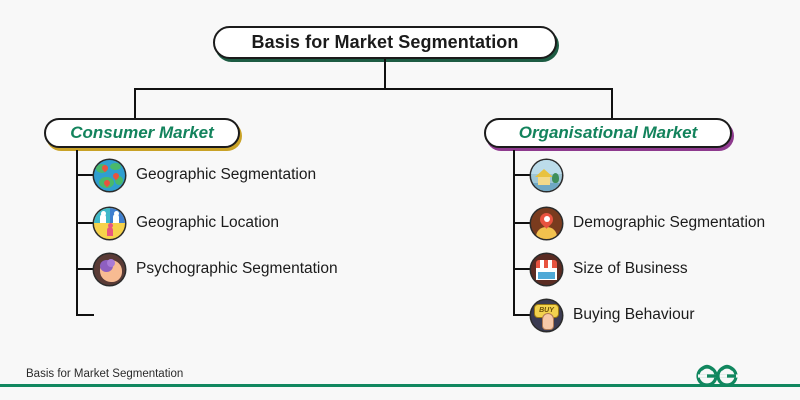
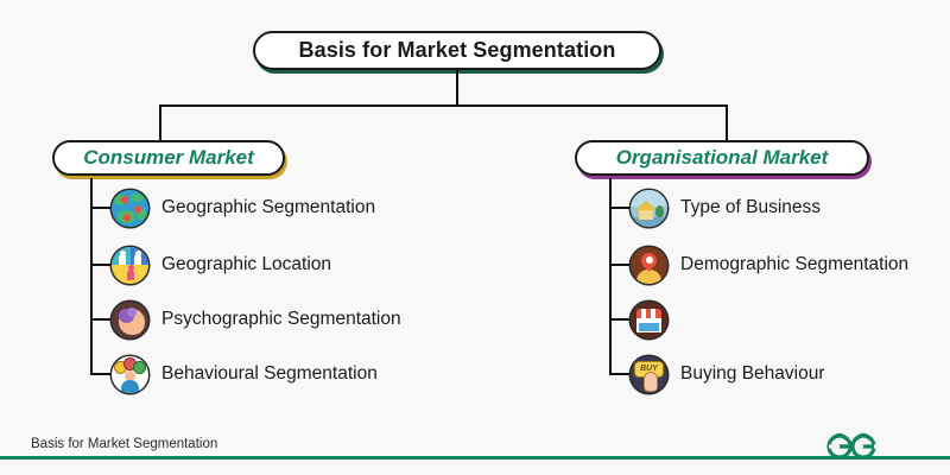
  Basis for Market Segmentation
  Consumer Market
  Geographic Segmentation
  Geographic Location
  Psychographic Segmentation
+ Behavioural Segmentation
  Organisational Market
+ Type of Business
  Demographic Segmentation
- Size of Business
  Buying Behaviour
  Basis for Market Segmentation
